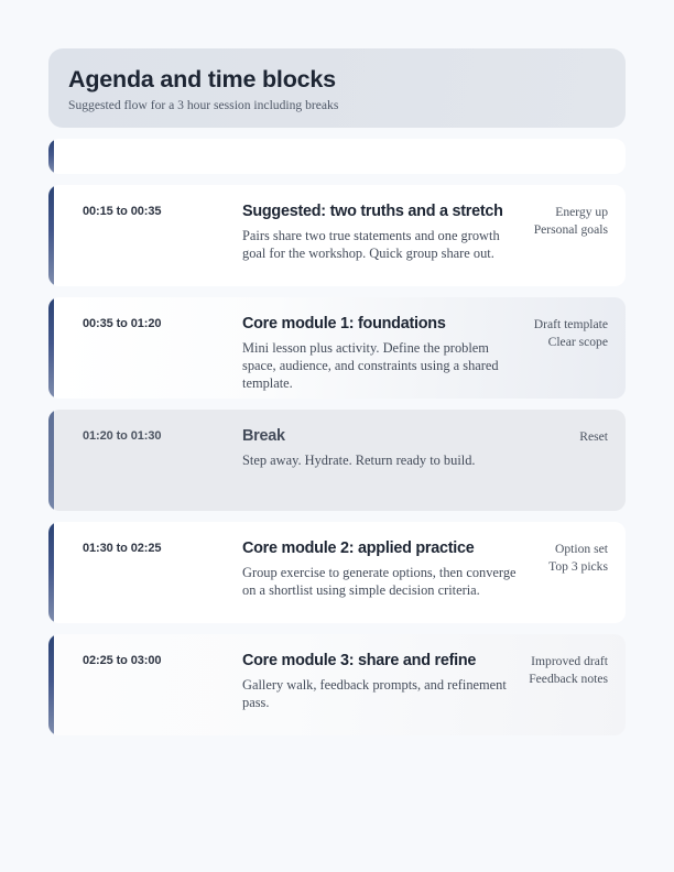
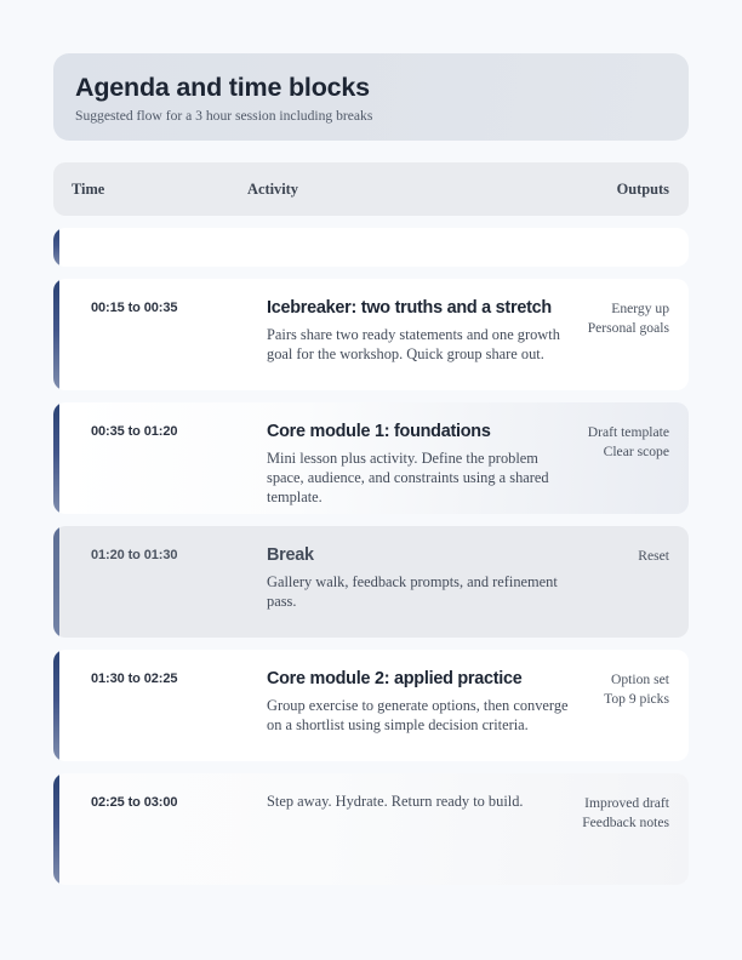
  Agenda and time blocks
  Suggested flow for a 3 hour session including breaks
+ Time
+ Activity
+ Outputs
  00:15 to 00:35
- Suggested: two truths and a stretch
+ Icebreaker: two truths and a stretch
- Pairs share two true statements and one growth goal for the workshop. Quick group share out.
+ Pairs share two ready statements and one growth goal for the workshop. Quick group share out.
  Energy up
  Personal goals
  00:35 to 01:20
  Core module 1: foundations
  Mini lesson plus activity. Define the problem space, audience, and constraints using a shared template.
  Draft template
  Clear scope
  01:20 to 01:30
  Break
- Step away. Hydrate. Return ready to build.
+ Gallery walk, feedback prompts, and refinement pass.
  Reset
  01:30 to 02:25
  Core module 2: applied practice
  Group exercise to generate options, then converge on a shortlist using simple decision criteria.
  Option set
- Top 3 picks
+ Top 9 picks
  02:25 to 03:00
- Core module 3: share and refine
- Gallery walk, feedback prompts, and refinement pass.
+ Step away. Hydrate. Return ready to build.
  Improved draft
  Feedback notes
